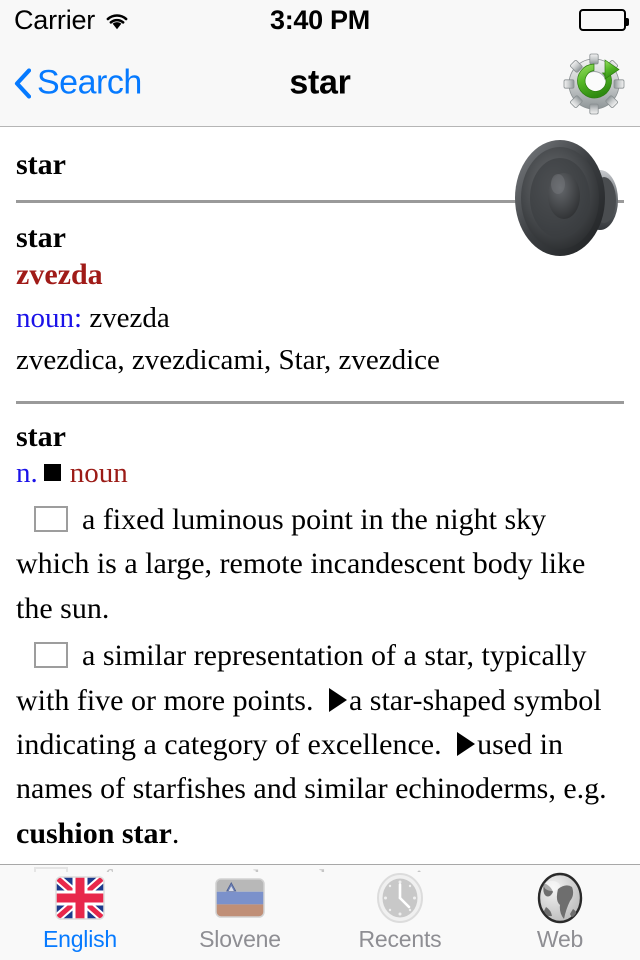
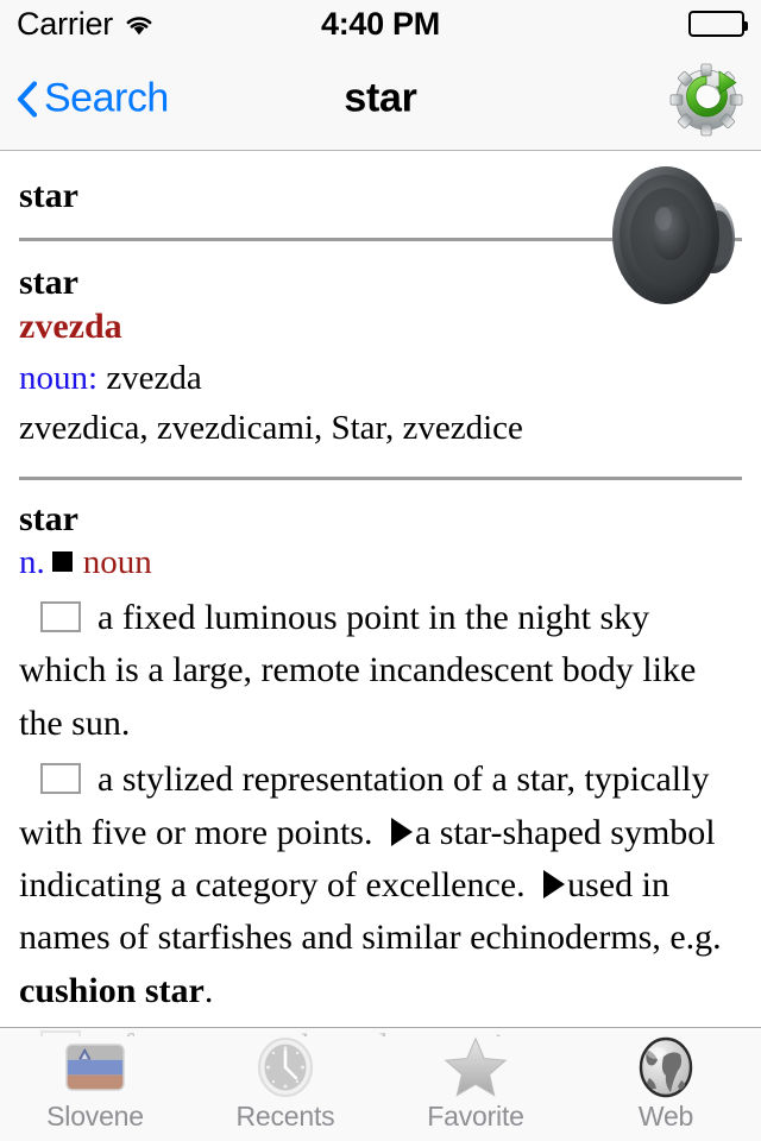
  Carrier
- 3:40 PM
+ 4:40 PM
  Search
  star
  star
  star
  zvezda
  noun: zvezda
  zvezdica, zvezdicami, Star, zvezdice
  star
  n. noun
  a fixed luminous point in the night sky which is a large, remote incandescent body like the sun.
- a similar representation of a star, typically with five or more points. a star-shaped symbol indicating a category of excellence. used in names of starfishes and similar echinoderms, e.g. cushion star.
+ a stylized representation of a star, typically with five or more points. a star-shaped symbol indicating a category of excellence. used in names of starfishes and similar echinoderms, e.g. cushion star.
- English
  Slovene
  Recents
+ Favorite
  Web
